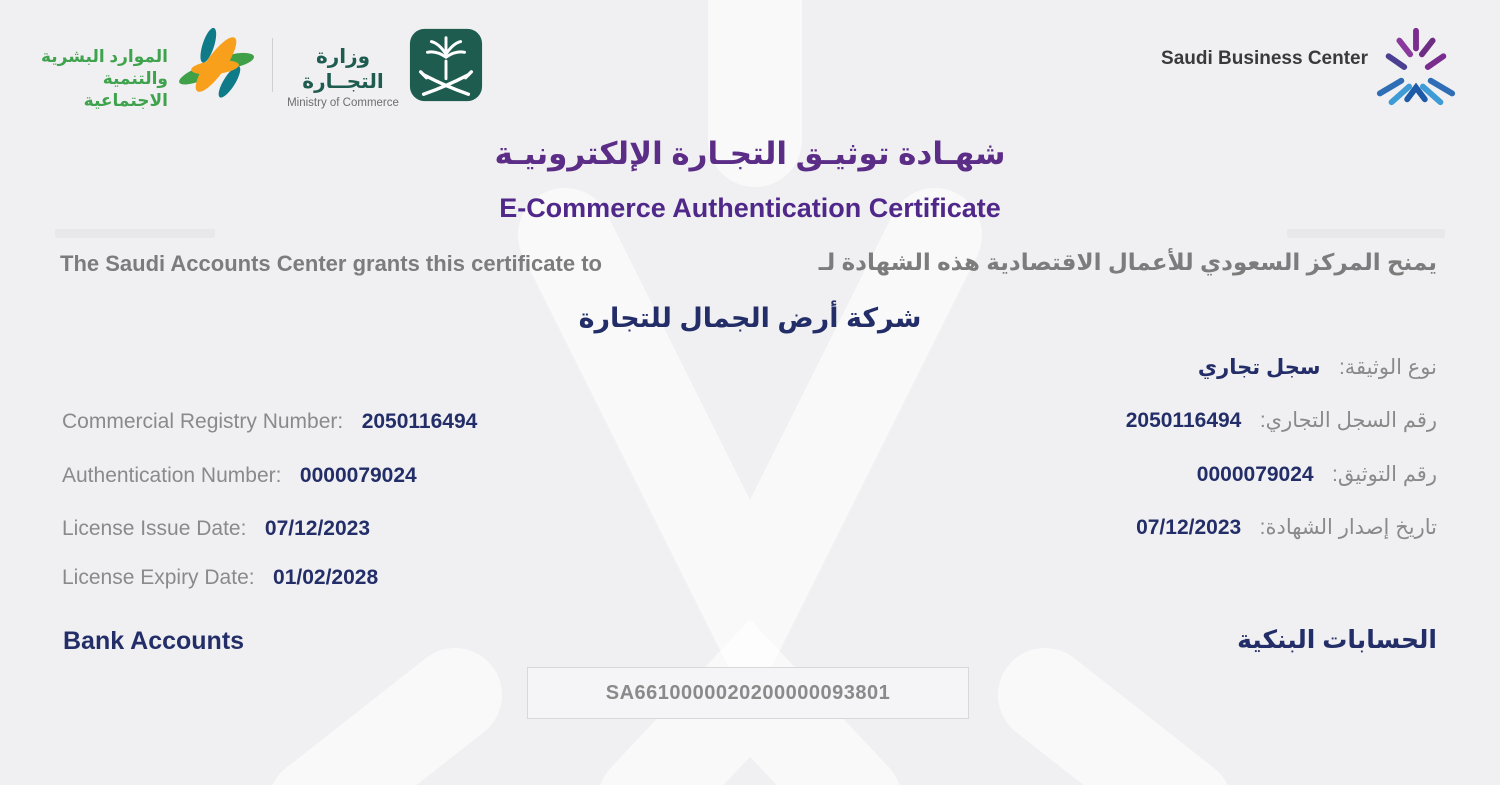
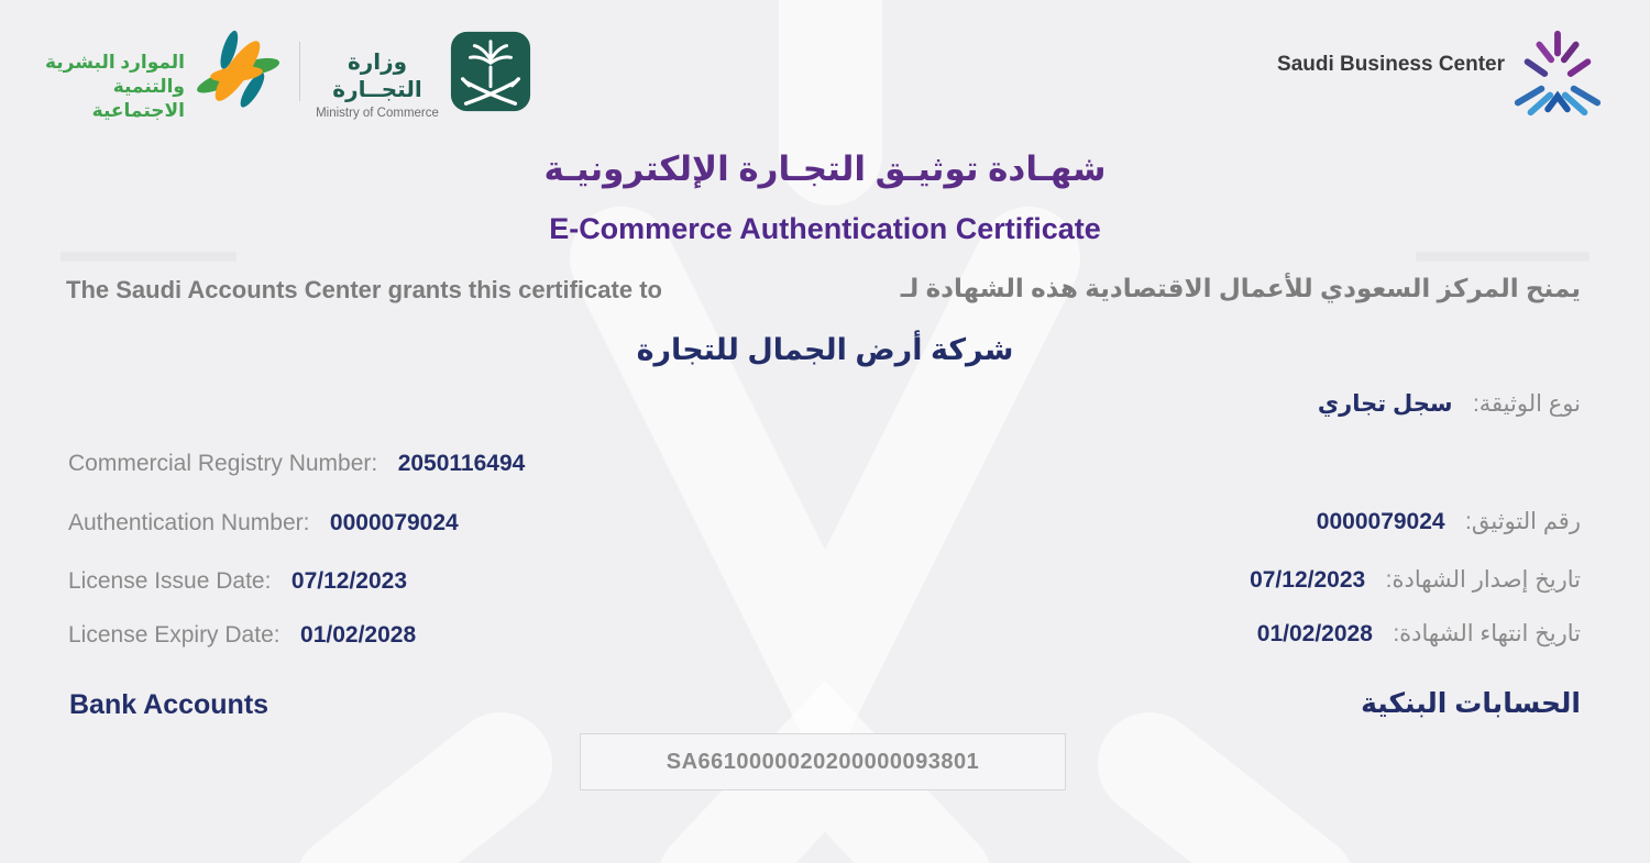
  الموارد البشرية
  والتنمية الاجتماعية
  وزارة التجــارة
  Ministry of Commerce
  Saudi Business Center
  شهـادة توثيـق التجـارة الإلكترونيـة
  E-Commerce Authentication Certificate
  The Saudi Accounts Center grants this certificate to
  يمنح المركز السعودي للأعمال الاقتصادية هذه الشهادة لـ
  شركة أرض الجمال للتجارة
  Commercial Registry Number: 2050116494
  Authentication Number: 0000079024
  License Issue Date: 07/12/2023
  License Expiry Date: 01/02/2028
  نوع الوثيقة: سجل تجاري
- رقم السجل التجاري: 2050116494
  رقم التوثيق: 0000079024
  تاريخ إصدار الشهادة: 07/12/2023
+ تاريخ انتهاء الشهادة: 01/02/2028
  Bank Accounts
  الحسابات البنكية
  SA6610000020200000093801
